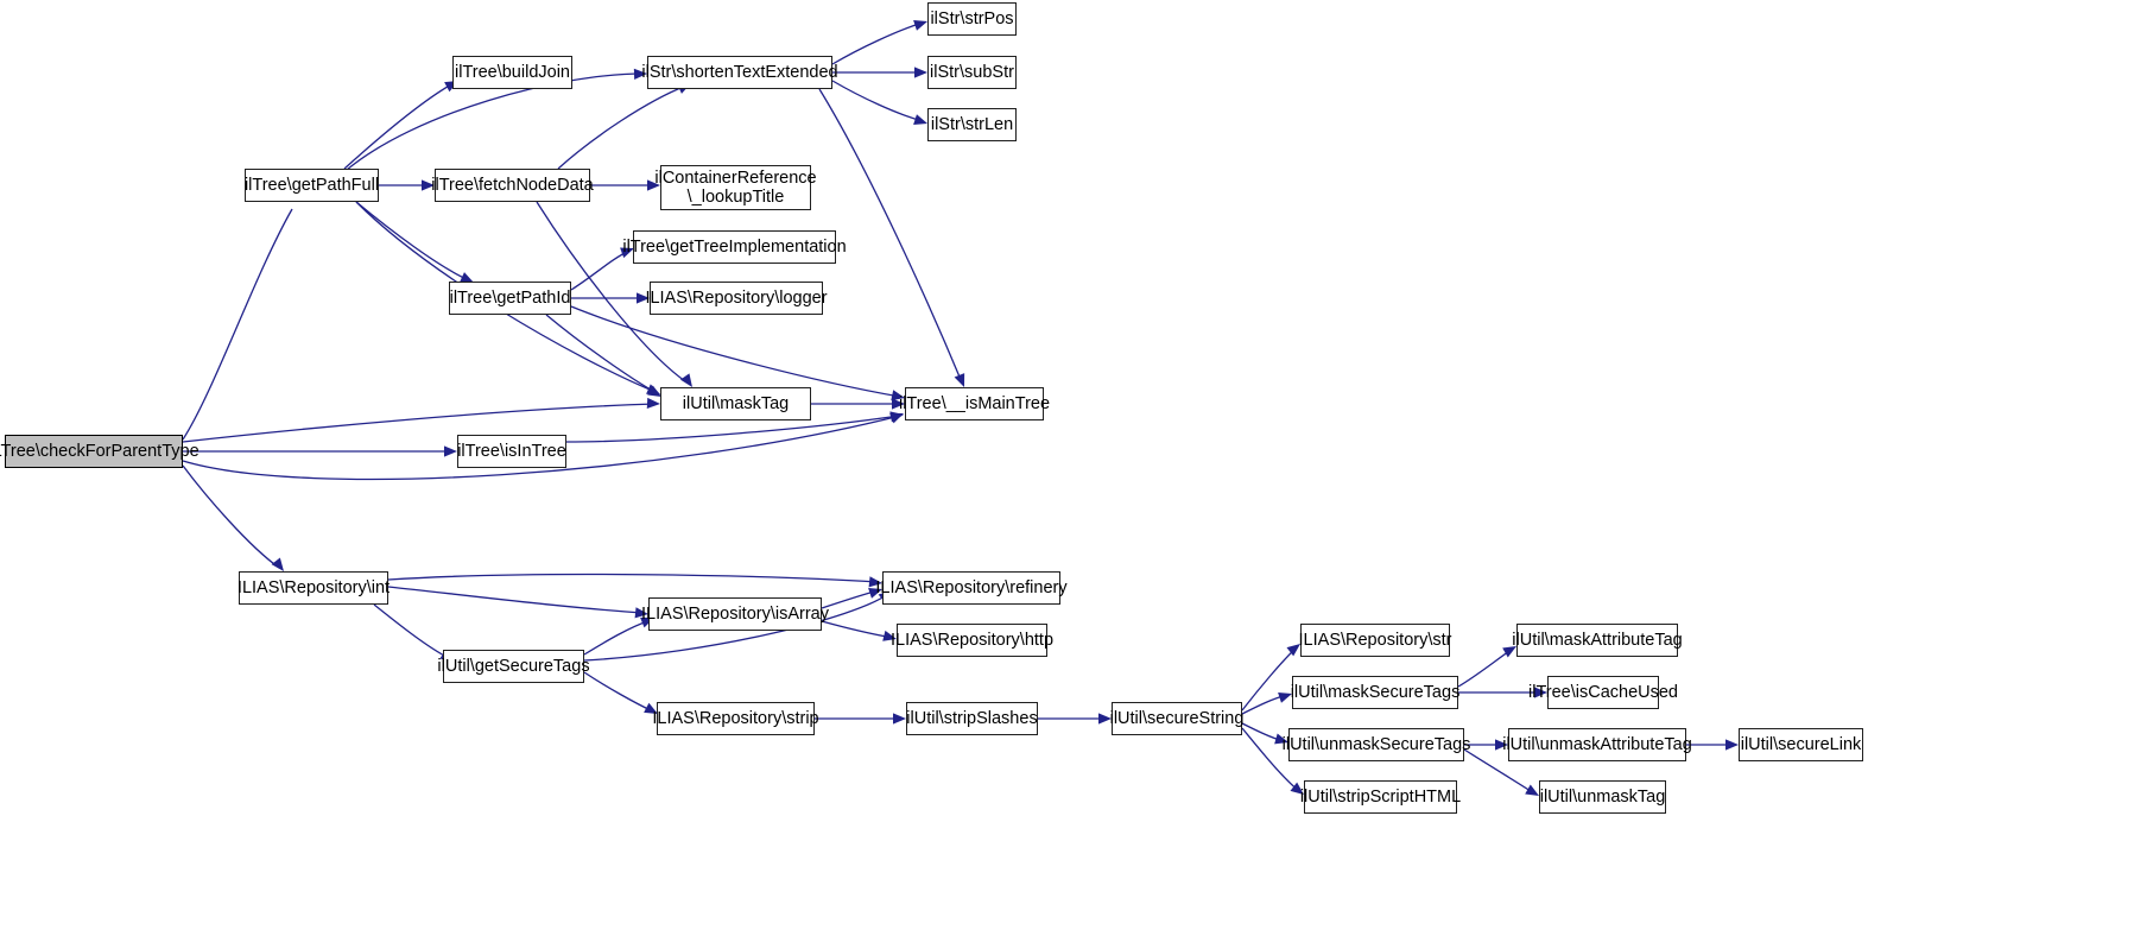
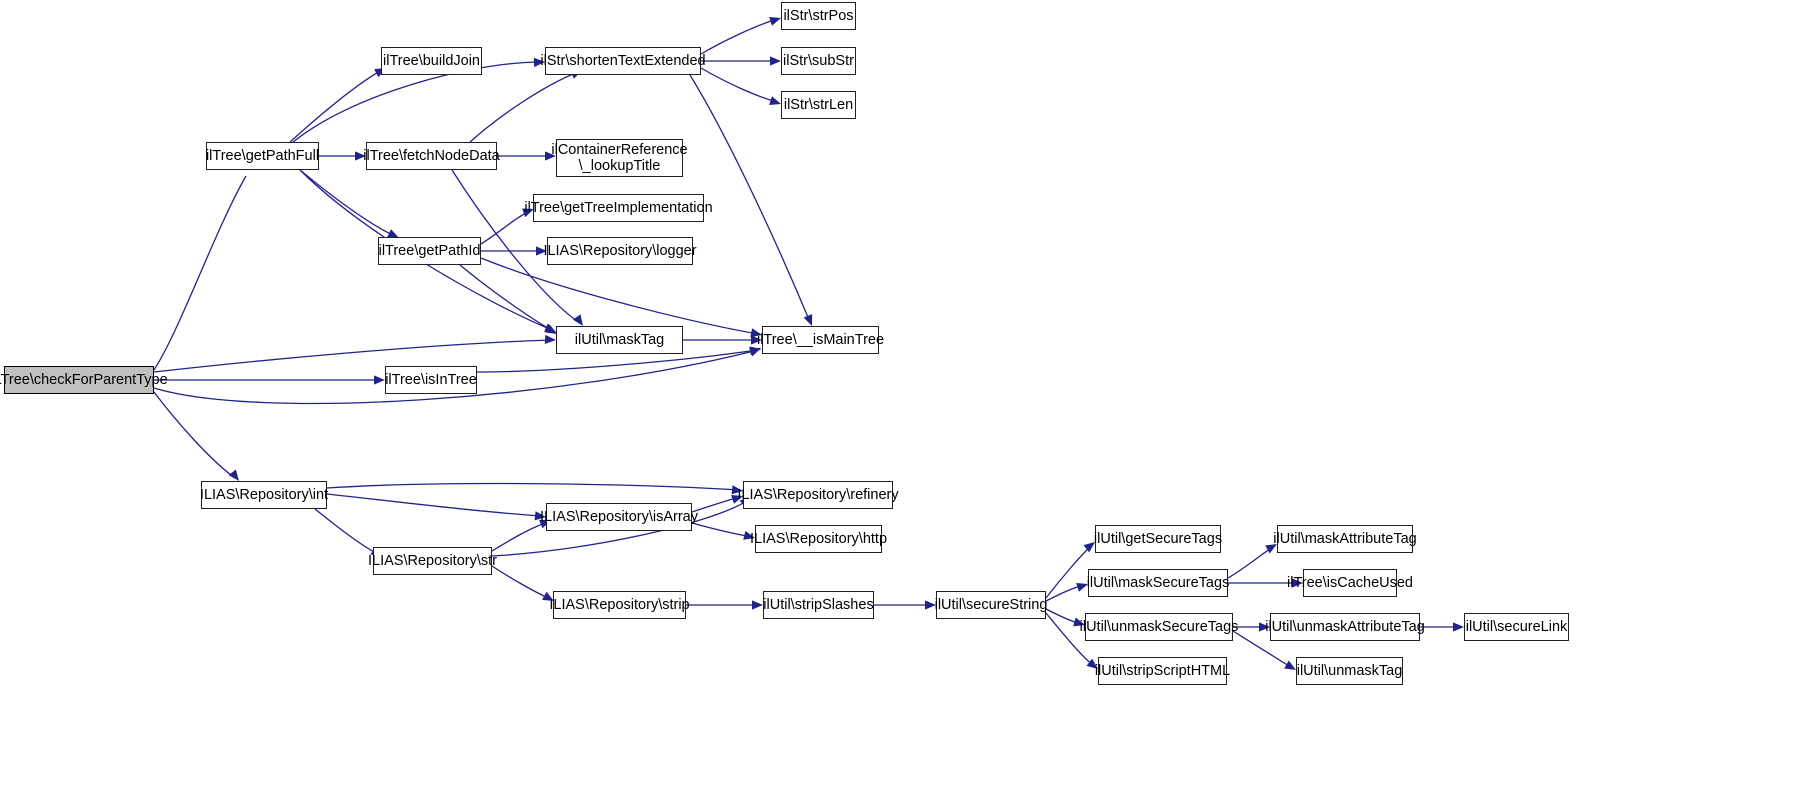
  Tree\checkForParentType
  ilTree\getPathFull
  ilTree\buildJoin
  ilTree\fetchNodeData
  ilStr\shortenTextExtended
  ilStr\strPos
  ilStr\subStr
  ilStr\strLen
  ilContainerReference
  \_lookupTitle
  ilTree\getTreeImplementation
  ilTree\getPathId
  ILIAS\Repository\logger
  ilUtil\maskTag
  ilTree\__isMainTree
  ilTree\isInTree
  ILIAS\Repository\int
  ILIAS\Repository\refinery
  ILIAS\Repository\isArray
  ILIAS\Repository\http
- ilUtil\getSecureTags
+ ILIAS\Repository\str
  ILIAS\Repository\strip
  ilUtil\stripSlashes
  ilUtil\secureString
- ILIAS\Repository\str
+ ilUtil\getSecureTags
  ilUtil\maskSecureTags
  ilUtil\unmaskSecureTags
  ilUtil\stripScriptHTML
  ilUtil\maskAttributeTag
  ilTree\isCacheUsed
  ilUtil\unmaskAttributeTag
  ilUtil\unmaskTag
  ilUtil\secureLink
